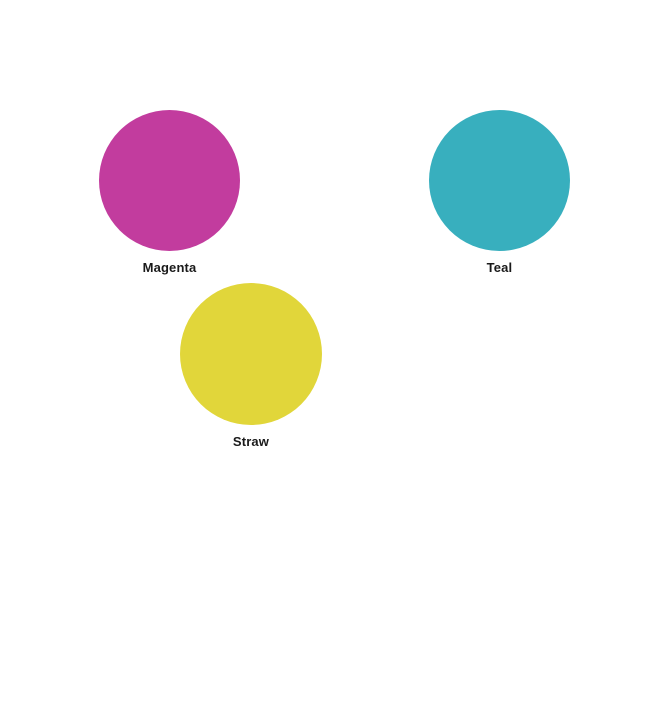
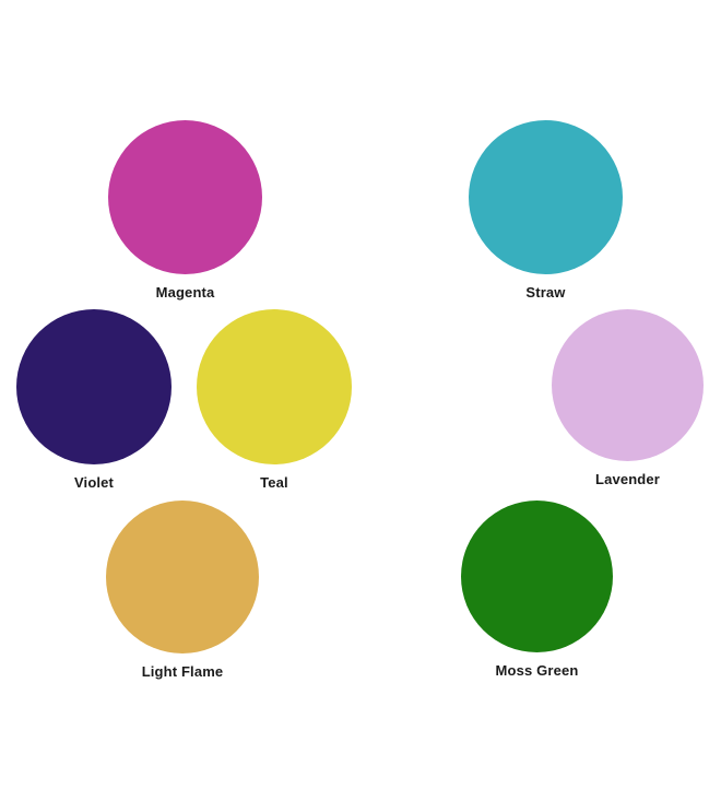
  Magenta
- Teal
+ Straw
+ Violet
- Straw
+ Teal
+ Lavender
+ Light Flame
+ Moss Green
